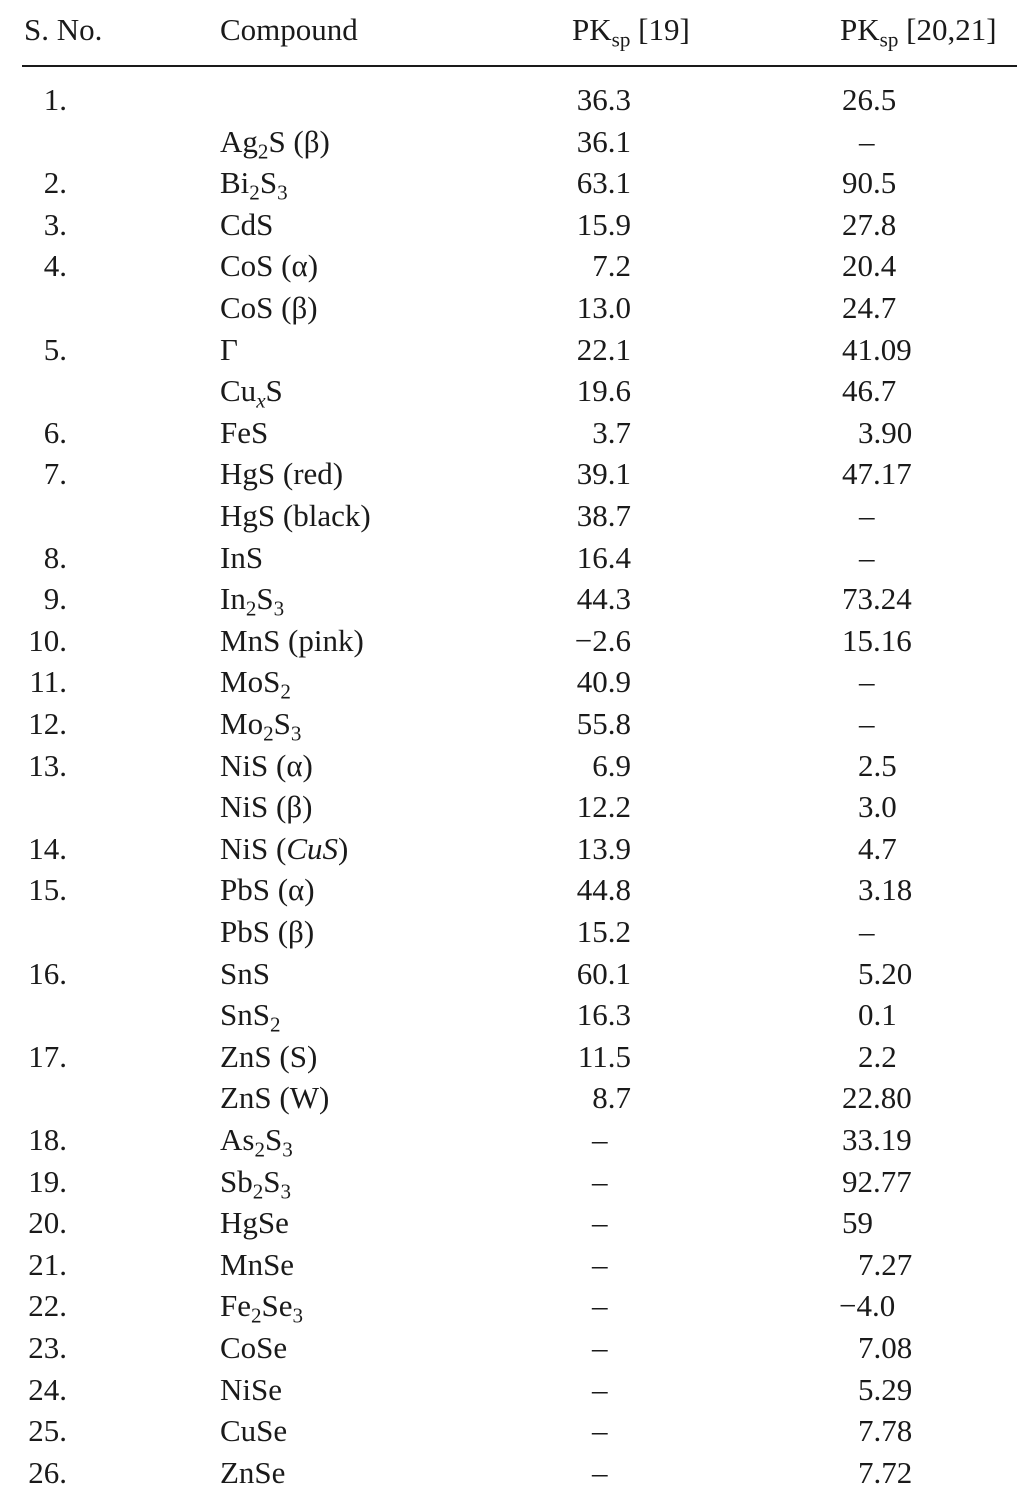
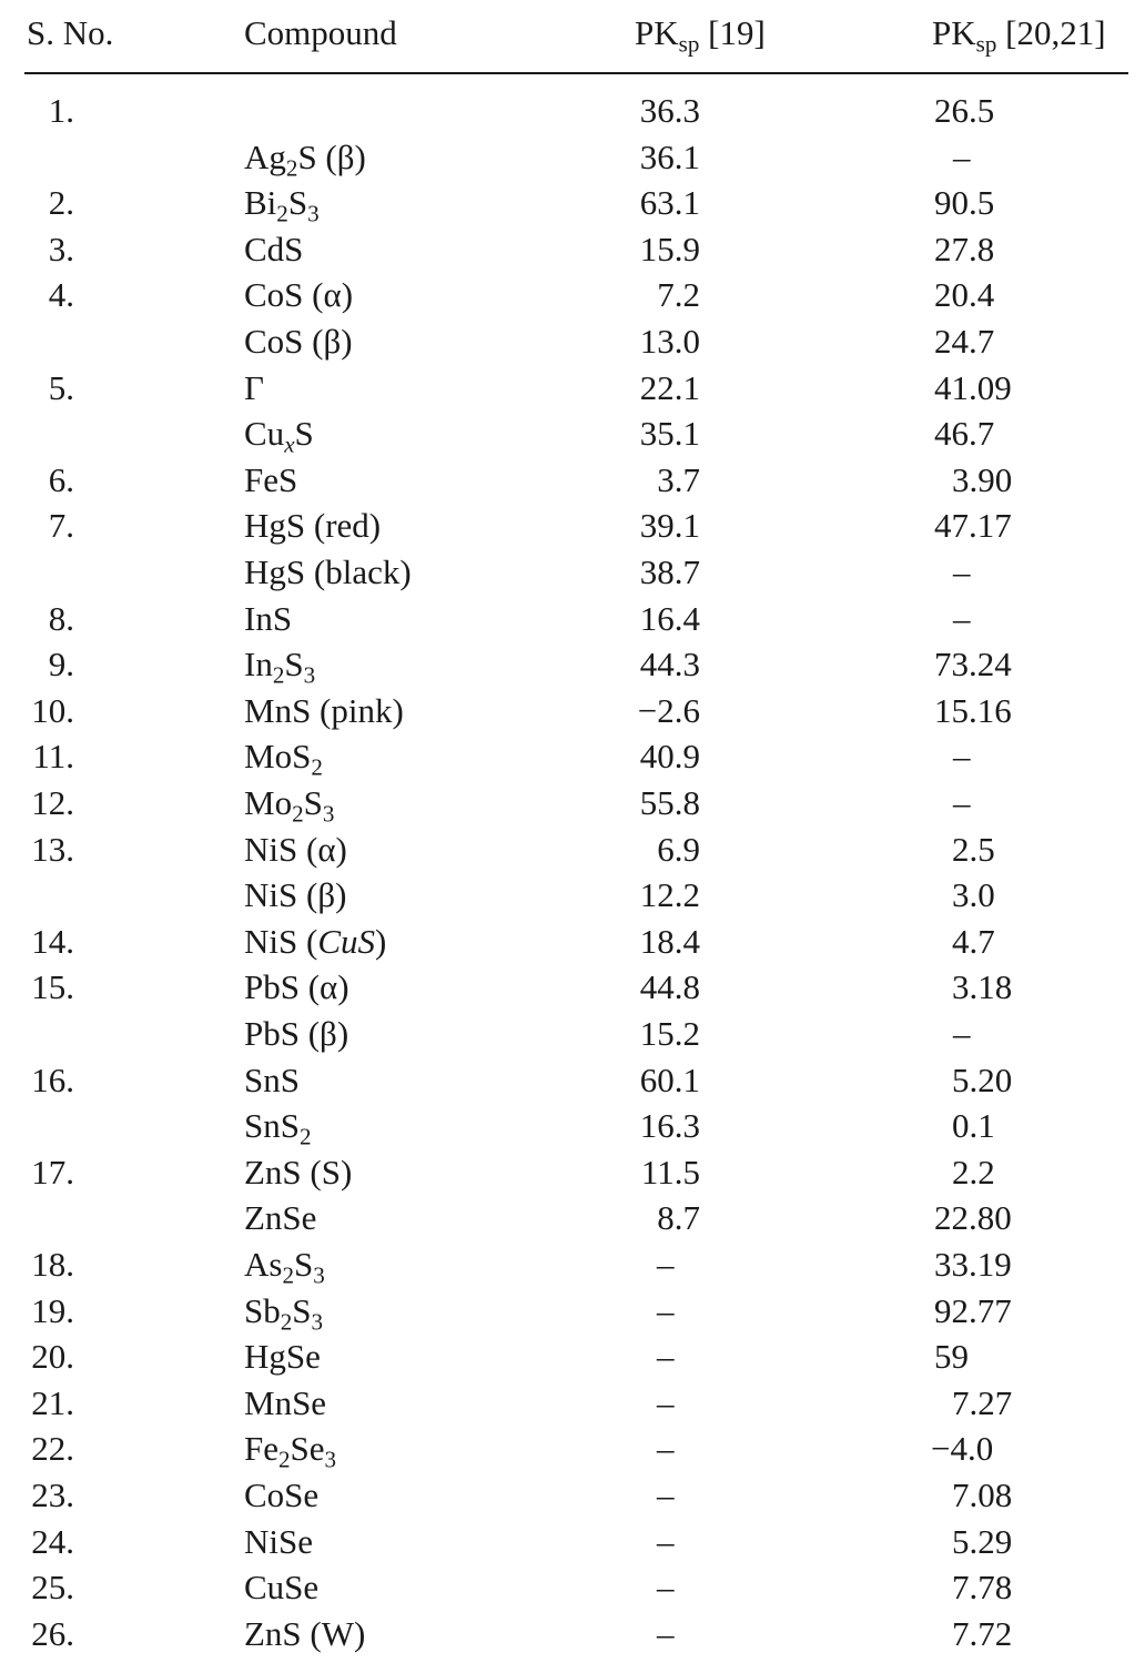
  S. No.
  Compound
  PKsp [19]
  PKsp [20,21]
  1.
  36.3
  26.5
  Ag2S (β)
  36.1
  –
  2.
  Bi2S3
  63.1
  90.5
  3.
  CdS
  15.9
  27.8
  4.
  CoS (α)
  7.2
  20.4
  CoS (β)
  13.0
  24.7
  5.
  Γ
  22.1
  41.09
  CuxS
- 19.6
+ 35.1
  46.7
  6.
  FeS
  3.7
  3.90
  7.
  HgS (red)
  39.1
  47.17
  HgS (black)
  38.7
  –
  8.
  InS
  16.4
  –
  9.
  In2S3
  44.3
  73.24
  10.
  MnS (pink)
  −2.6
  15.16
  11.
  MoS2
  40.9
  –
  12.
  Mo2S3
  55.8
  –
  13.
  NiS (α)
  6.9
  2.5
  NiS (β)
  12.2
  3.0
  14.
  NiS (CuS)
- 13.9
+ 18.4
  4.7
  15.
  PbS (α)
  44.8
  3.18
  PbS (β)
  15.2
  –
  16.
  SnS
  60.1
  5.20
  SnS2
  16.3
  0.1
  17.
  ZnS (S)
  11.5
  2.2
- ZnS (W)
+ ZnSe
  8.7
  22.80
  18.
  As2S3
  –
  33.19
  19.
  Sb2S3
  –
  92.77
  20.
  HgSe
  –
  59
  21.
  MnSe
  –
  7.27
  22.
  Fe2Se3
  –
  −4.0
  23.
  CoSe
  –
  7.08
  24.
  NiSe
  –
  5.29
  25.
  CuSe
  –
  7.78
  26.
- ZnSe
+ ZnS (W)
  –
  7.72
